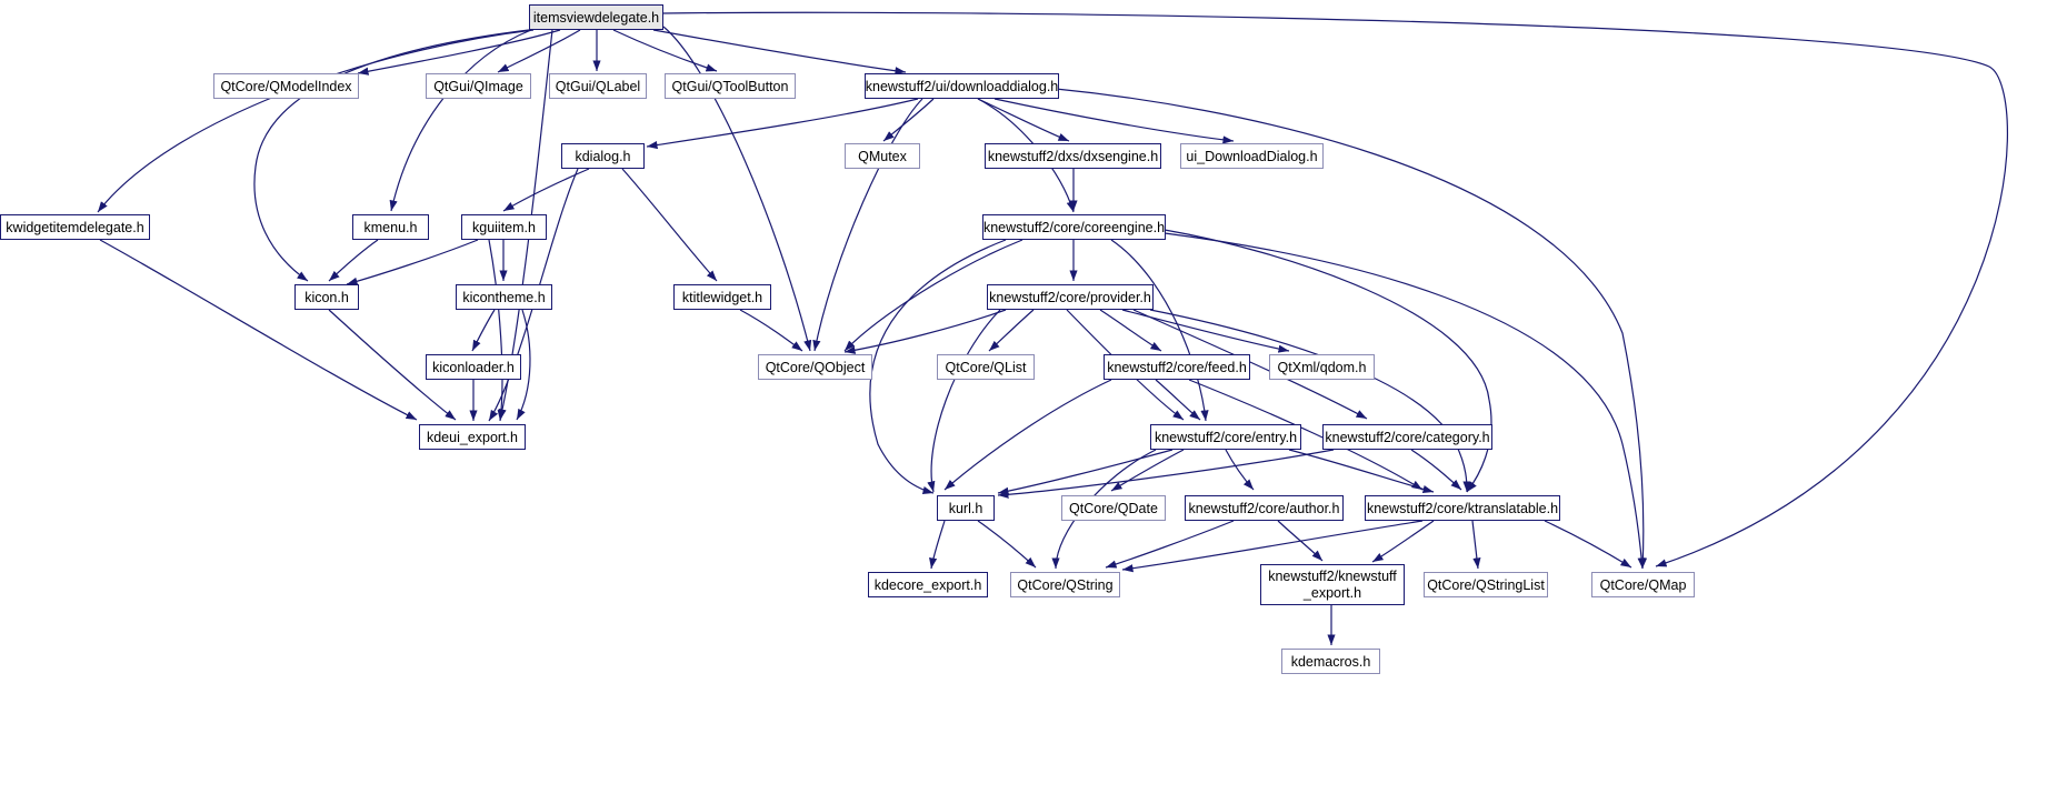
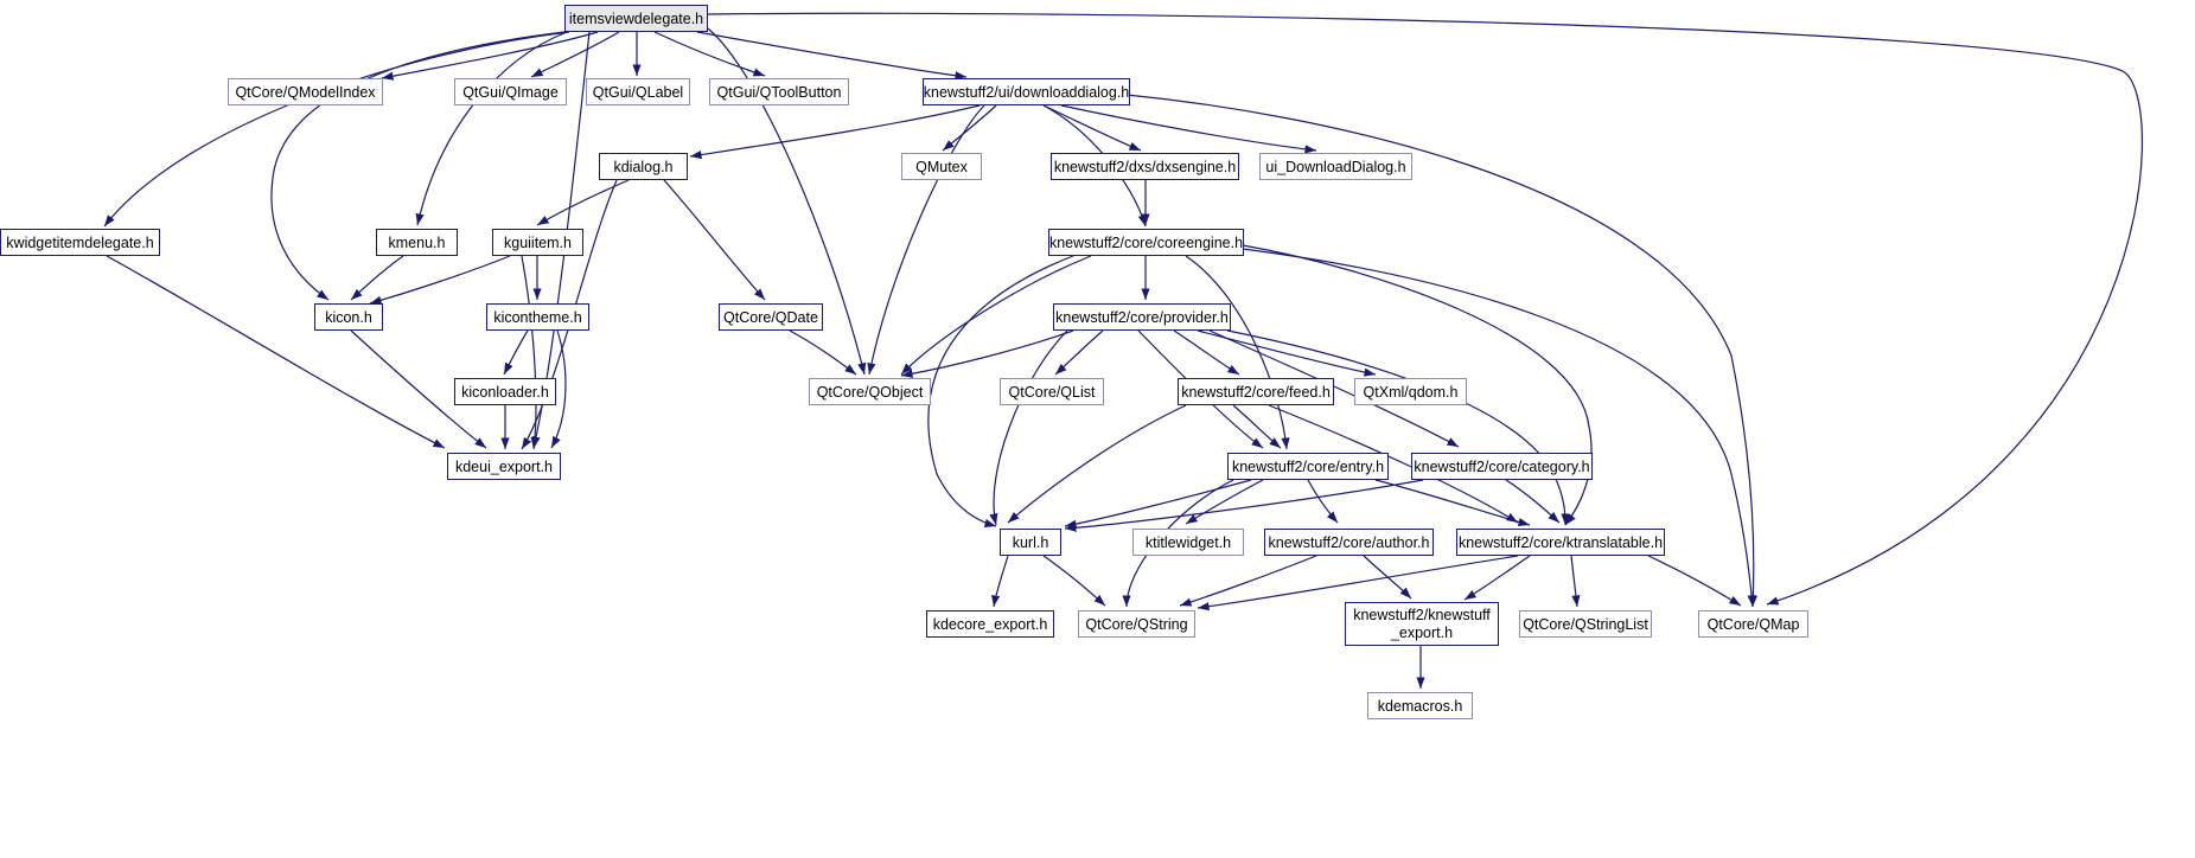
  itemsviewdelegate.h
  QtCore/QModelIndex
  QtGui/QImage
  QtGui/QLabel
  QtGui/QToolButton
  knewstuff2/ui/downloaddialog.h
  kwidgetitemdelegate.h
  kdialog.h
  QMutex
  knewstuff2/dxs/dxsengine.h
  ui_DownloadDialog.h
  kmenu.h
  kguiitem.h
  knewstuff2/core/coreengine.h
  kicon.h
  kicontheme.h
- ktitlewidget.h
+ QtCore/QDate
  knewstuff2/core/provider.h
  kiconloader.h
  QtCore/QObject
  QtCore/QList
  knewstuff2/core/feed.h
  QtXml/qdom.h
  kdeui_export.h
  knewstuff2/core/entry.h
  knewstuff2/core/category.h
  kurl.h
- QtCore/QDate
+ ktitlewidget.h
  knewstuff2/core/author.h
  knewstuff2/core/ktranslatable.h
  kdecore_export.h
  QtCore/QString
  knewstuff2/knewstuff
  _export.h
  QtCore/QStringList
  QtCore/QMap
  kdemacros.h
